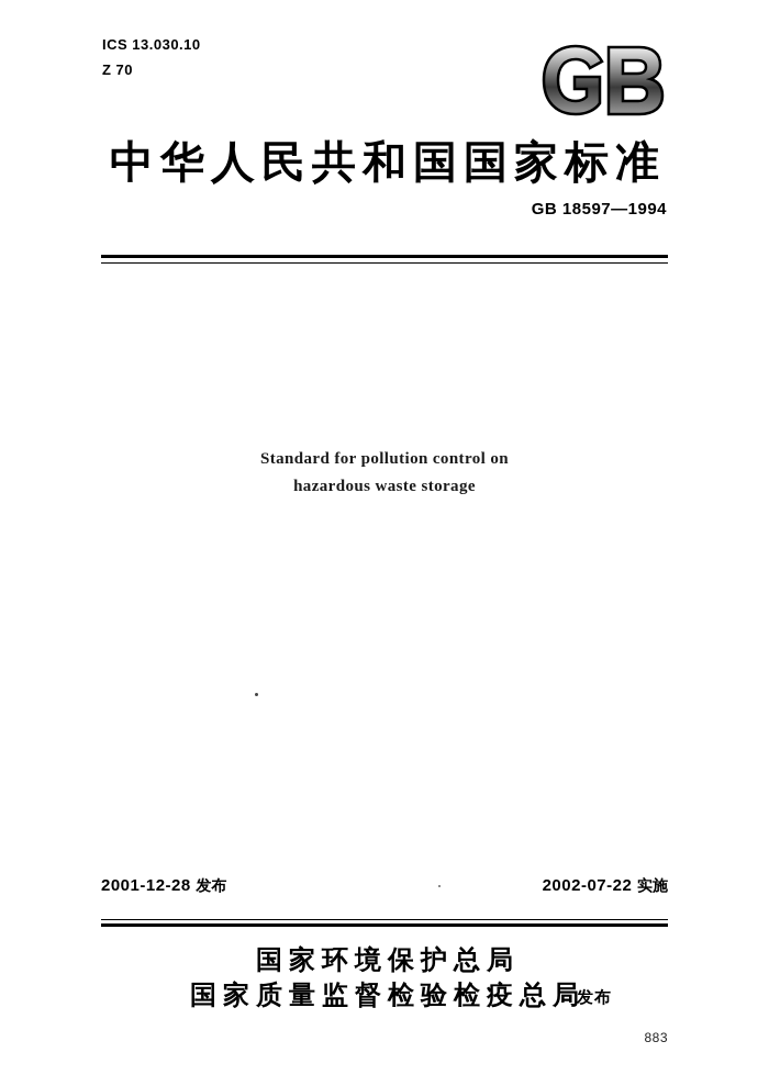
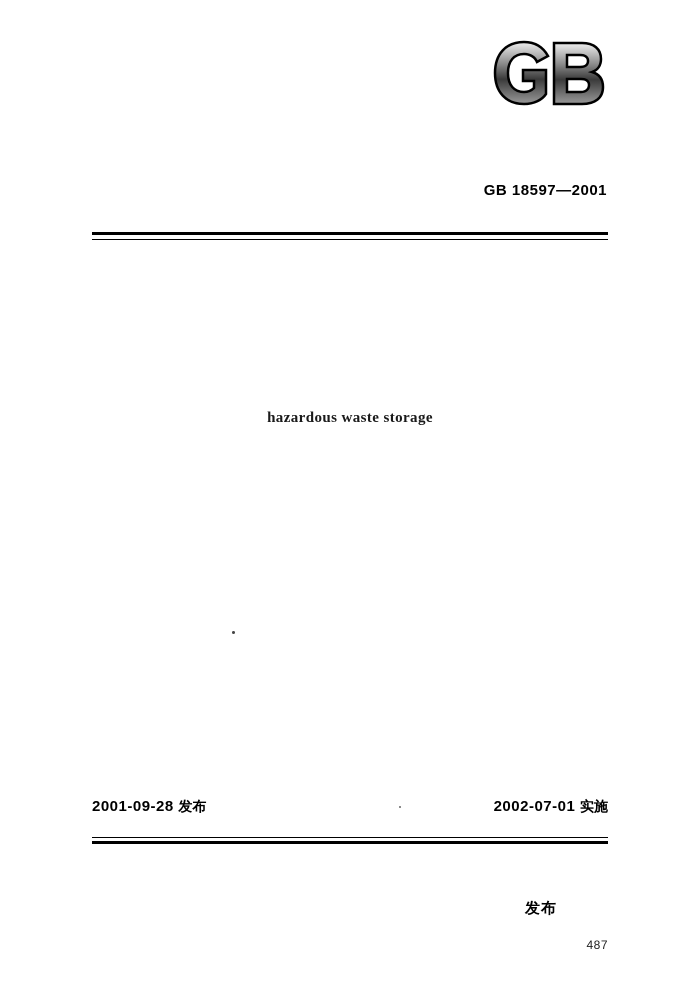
- ICS 13.030.10
- Z 70
- 中华人民共和国国家标准
- GB 18597—1994
+ GB 18597—2001
- Standard for pollution control on
  hazardous waste storage
- 2001-12-28 发布
+ 2001-09-28 发布
- 2002-07-22 实施
+ 2002-07-01 实施
- 国家环境保护总局
- 国家质量监督检验检疫总局
  发布
- 883
+ 487
